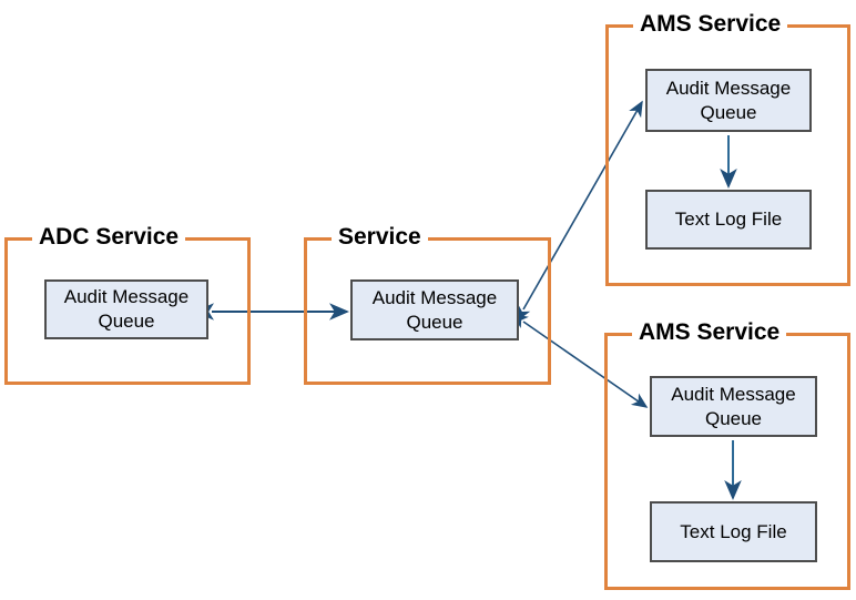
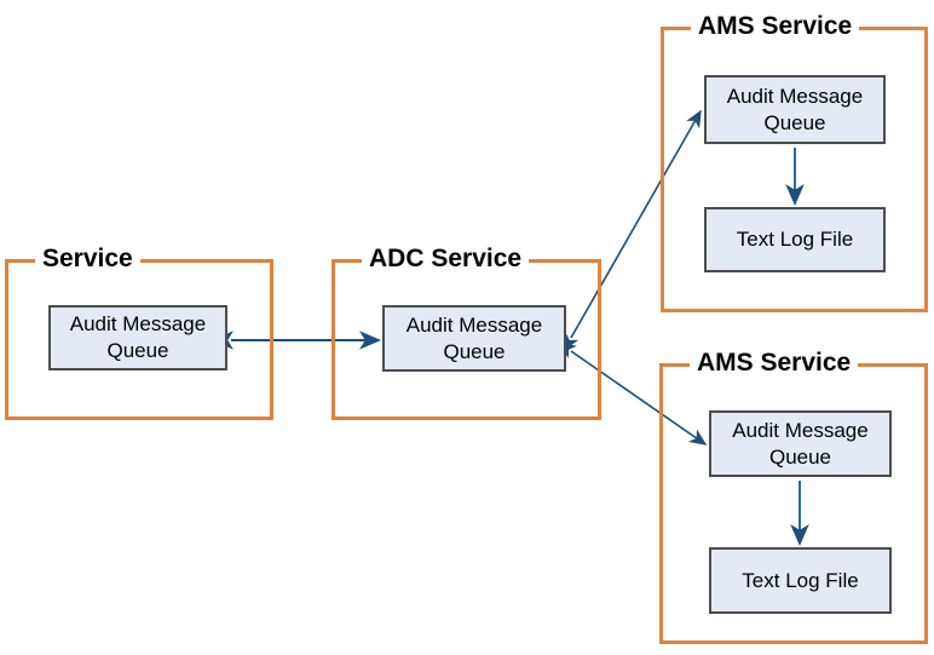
- ADC Service
+ Service
  Audit Message Queue
- Service
+ ADC Service
  Audit Message Queue
  AMS Service
  Audit Message Queue
  Text Log File
  AMS Service
  Audit Message Queue
  Text Log File
